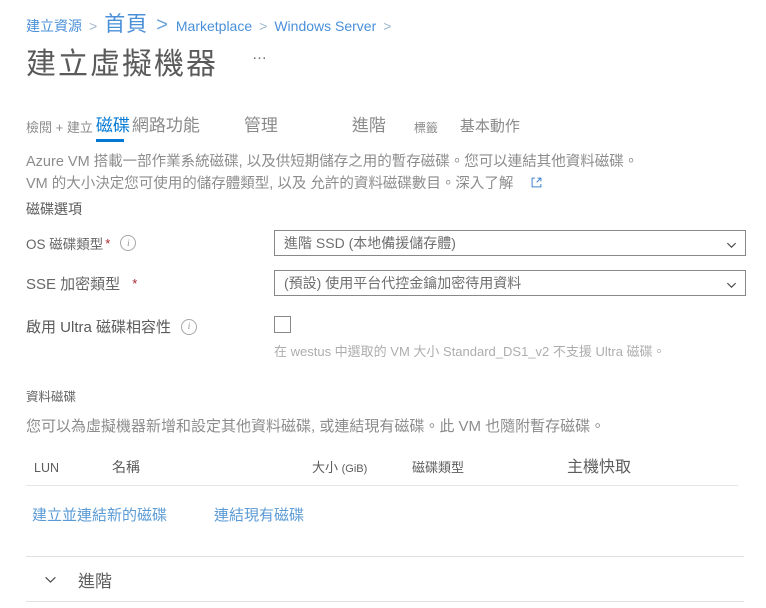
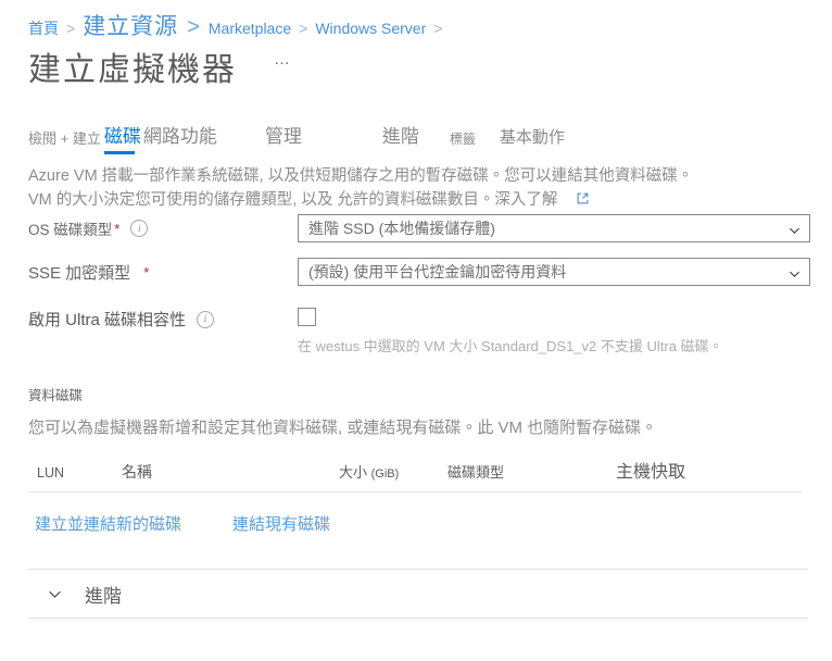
- 建立資源
+ 首頁
  >
- 首頁
+ 建立資源
  >
  Marketplace
  >
  Windows Server
  >
  建立虛擬機器
  …
  檢閱 + 建立
  磁碟
  網路功能
  管理
  進階
  標籤
  基本動作
  Azure VM 搭載一部作業系統磁碟, 以及供短期儲存之用的暫存磁碟。您可以連結其他資料磁碟。
  VM 的大小決定您可使用的儲存體類型, 以及 允許的資料磁碟數目。深入了解
- 磁碟選項
  OS 磁碟類型
  *
  i
  進階 SSD (本地備援儲存體)
  SSE 加密類型
  *
  (預設) 使用平台代控金鑰加密待用資料
  啟用 Ultra 磁碟相容性
  i
  在 westus 中選取的 VM 大小 Standard_DS1_v2 不支援 Ultra 磁碟。
  資料磁碟
  您可以為虛擬機器新增和設定其他資料磁碟, 或連結現有磁碟。此 VM 也隨附暫存磁碟。
  LUN
  名稱
  大小 (GiB)
  磁碟類型
  主機快取
  建立並連結新的磁碟
  連結現有磁碟
  進階
